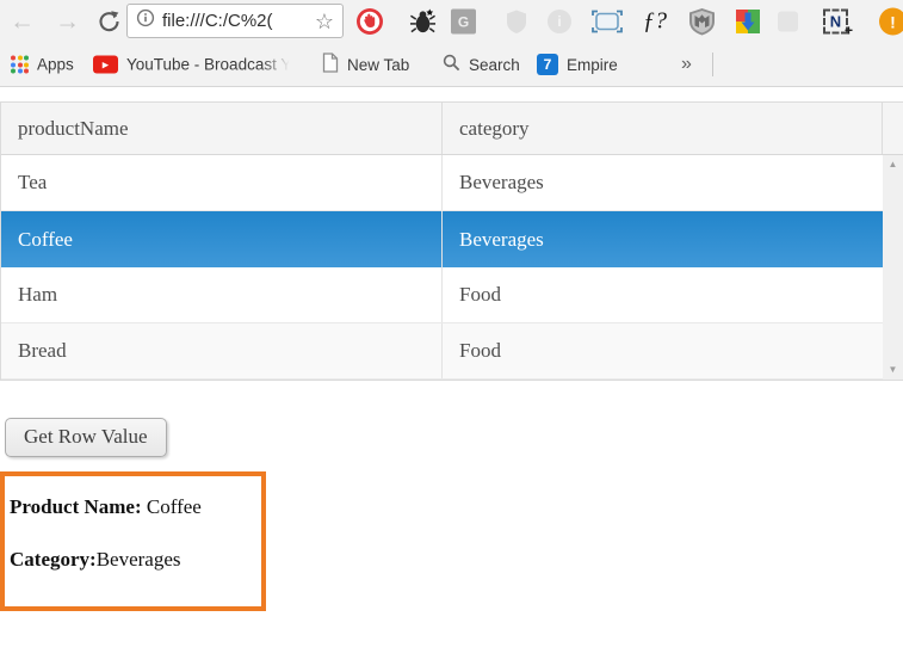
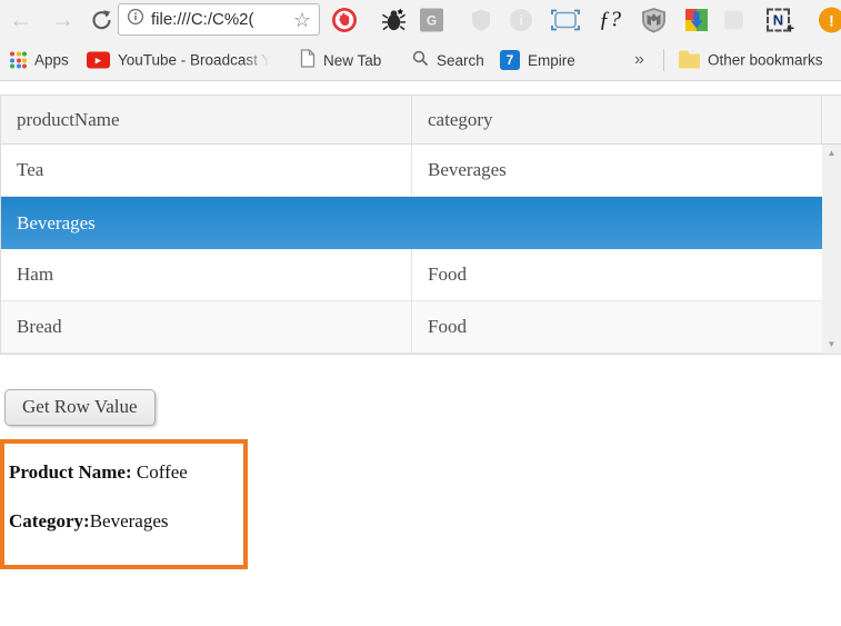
  ←
  →
  file:///C:/C%2(
  ☆
  G
  ƒ?
  N
  +
  !
  Apps
  YouTube - Broadcast Y
  New Tab
  Search
  7
  Empire
  »
+ Other bookmarks
  productName
  category
  Tea
  Beverages
- Coffee
  Beverages
  Ham
  Food
  Bread
  Food
  ▲
  ▼
  Get Row Value
  Product Name: Coffee
  Category:Beverages
